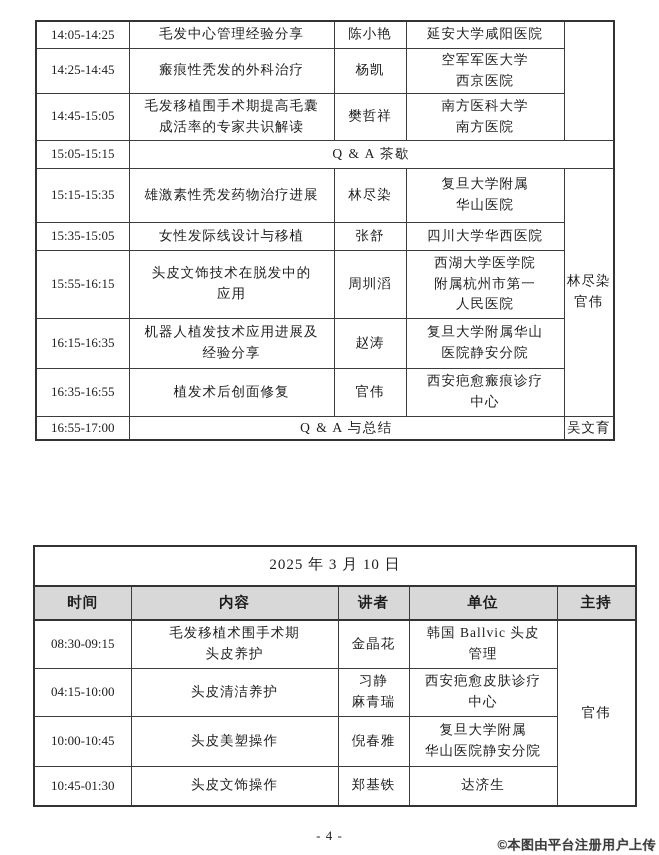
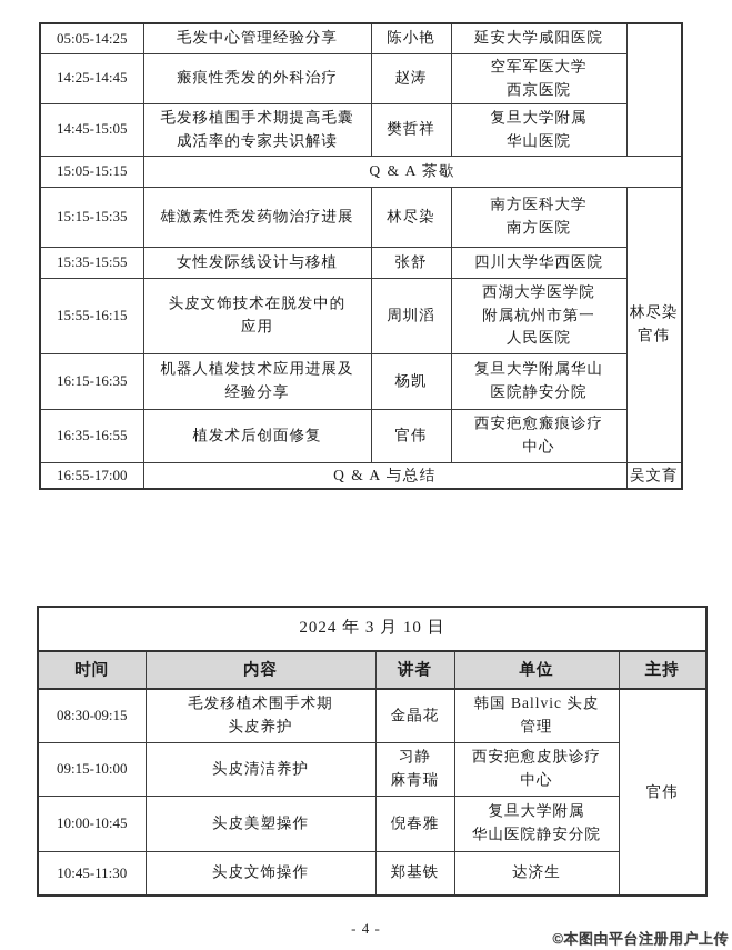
- 14:05-14:25	毛发中心管理经验分享	陈小艳	延安大学咸阳医院
+ 05:05-14:25	毛发中心管理经验分享	陈小艳	延安大学咸阳医院
- 14:25-14:45	瘢痕性秃发的外科治疗	杨凯	空军军医大学 西京医院
+ 14:25-14:45	瘢痕性秃发的外科治疗	赵涛	空军军医大学 西京医院
- 14:45-15:05	毛发移植围手术期提高毛囊 成活率的专家共识解读	樊哲祥	南方医科大学 南方医院
+ 14:45-15:05	毛发移植围手术期提高毛囊 成活率的专家共识解读	樊哲祥	复旦大学附属 华山医院
  15:05-15:15	Q & A 茶歇
- 15:15-15:35	雄激素性秃发药物治疗进展	林尽染	复旦大学附属 华山医院	林尽染 官伟
+ 15:15-15:35	雄激素性秃发药物治疗进展	林尽染	南方医科大学 南方医院	林尽染 官伟
- 15:35-15:05	女性发际线设计与移植	张舒	四川大学华西医院
+ 15:35-15:55	女性发际线设计与移植	张舒	四川大学华西医院
  15:55-16:15	头皮文饰技术在脱发中的 应用	周圳滔	西湖大学医学院 附属杭州市第一 人民医院
- 16:15-16:35	机器人植发技术应用进展及 经验分享	赵涛	复旦大学附属华山 医院静安分院
+ 16:15-16:35	机器人植发技术应用进展及 经验分享	杨凯	复旦大学附属华山 医院静安分院
  16:35-16:55	植发术后创面修复	官伟	西安疤愈瘢痕诊疗 中心
  16:55-17:00	Q & A 与总结	吴文育
- 2025 年 3 月 10 日
+ 2024 年 3 月 10 日
  时间	内容	讲者	单位	主持
  08:30-09:15	毛发移植术围手术期 头皮养护	金晶花	韩国 Ballvic 头皮 管理	官伟
- 04:15-10:00	头皮清洁养护	习静 麻青瑞	西安疤愈皮肤诊疗 中心
+ 09:15-10:00	头皮清洁养护	习静 麻青瑞	西安疤愈皮肤诊疗 中心
  10:00-10:45	头皮美塑操作	倪春雅	复旦大学附属 华山医院静安分院
- 10:45-01:30	头皮文饰操作	郑基铁	达济生
+ 10:45-11:30	头皮文饰操作	郑基铁	达济生
  - 4 -
  ©本图由平台注册用户上传
